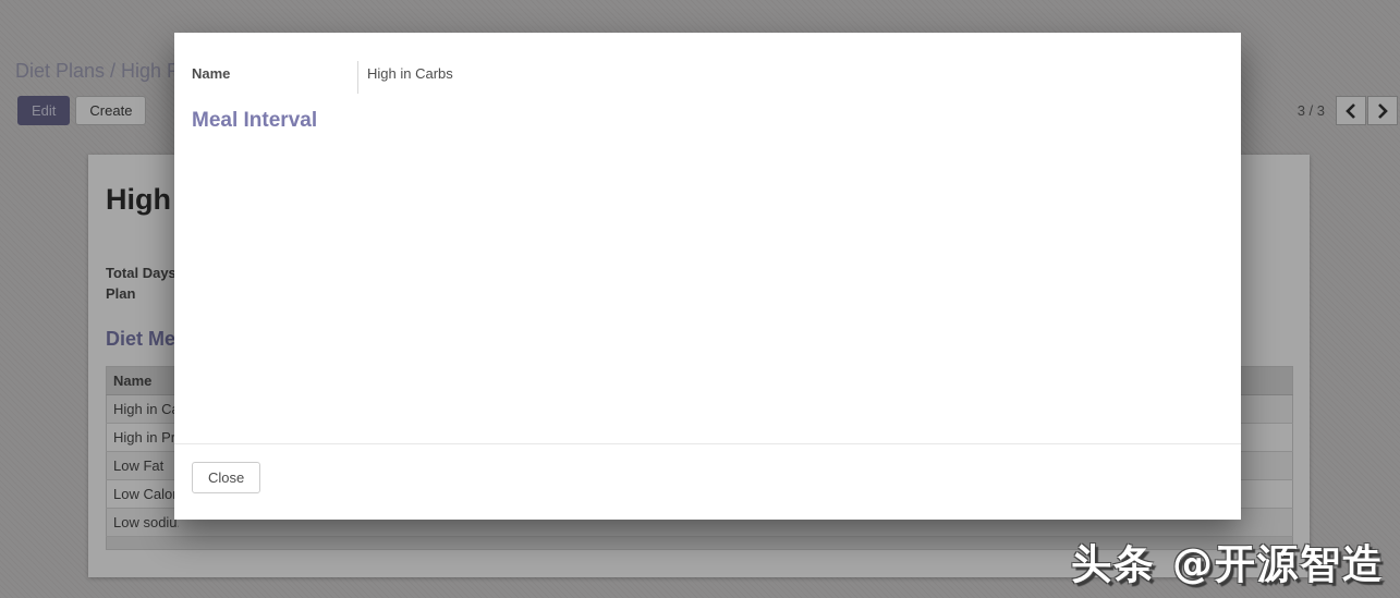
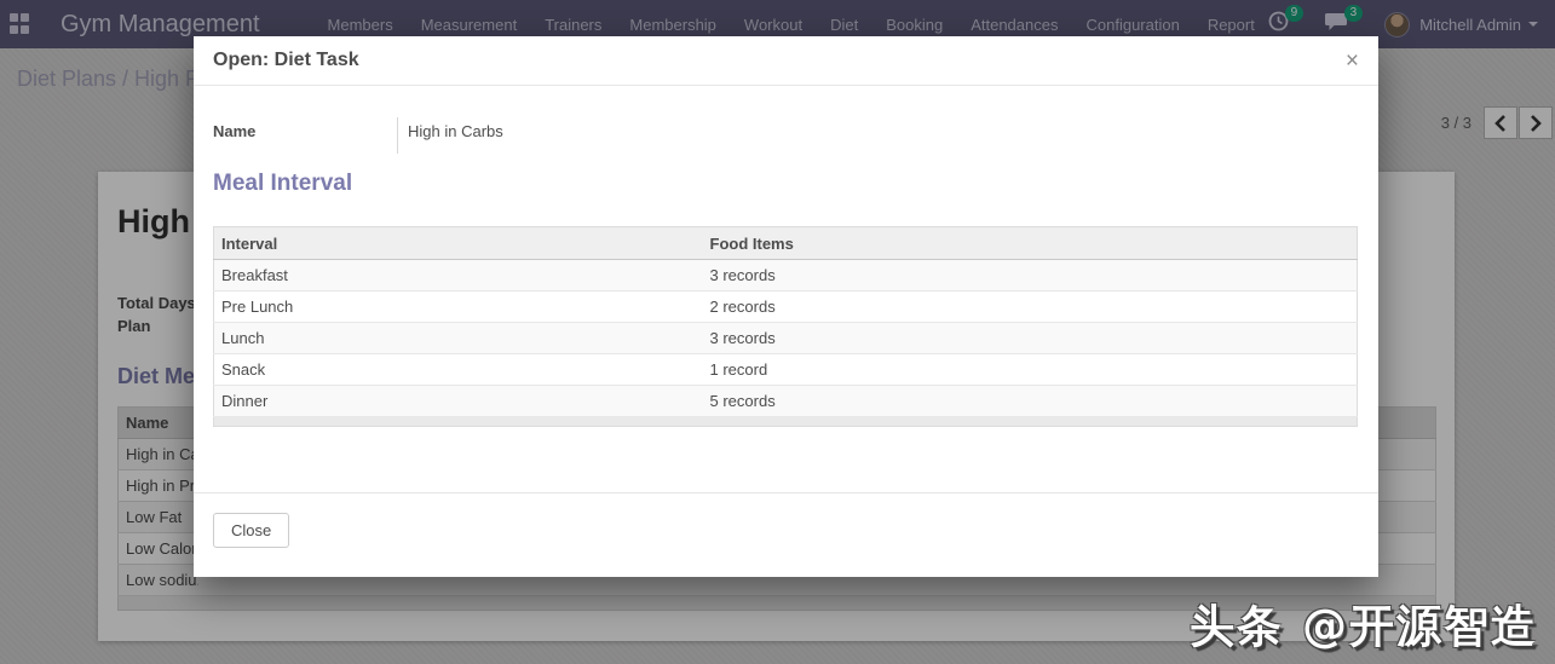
+ Gym Management
+ Members
+ Measurement
+ Trainers
+ Membership
+ Workout
+ Diet
+ Booking
+ Attendances
+ Configuration
+ Report
+ 9
+ 3
+ Mitchell Admin
  Diet Plans / High
- Edit
- Create
  3 / 3
  Total Days Plan
  Diet Me
  Name
  High in C
  High in Pr
  Low Fat
  Low Calo
  Low sodiu
+ Open: Diet Task
+ ×
  Name
  High in Carbs
  Meal Interval
+ Interval	Food Items
+ Breakfast	3 records
+ Pre Lunch	2 records
+ Lunch	3 records
+ Snack	1 record
+ Dinner	5 records
  Close
  头条 @开源智造
